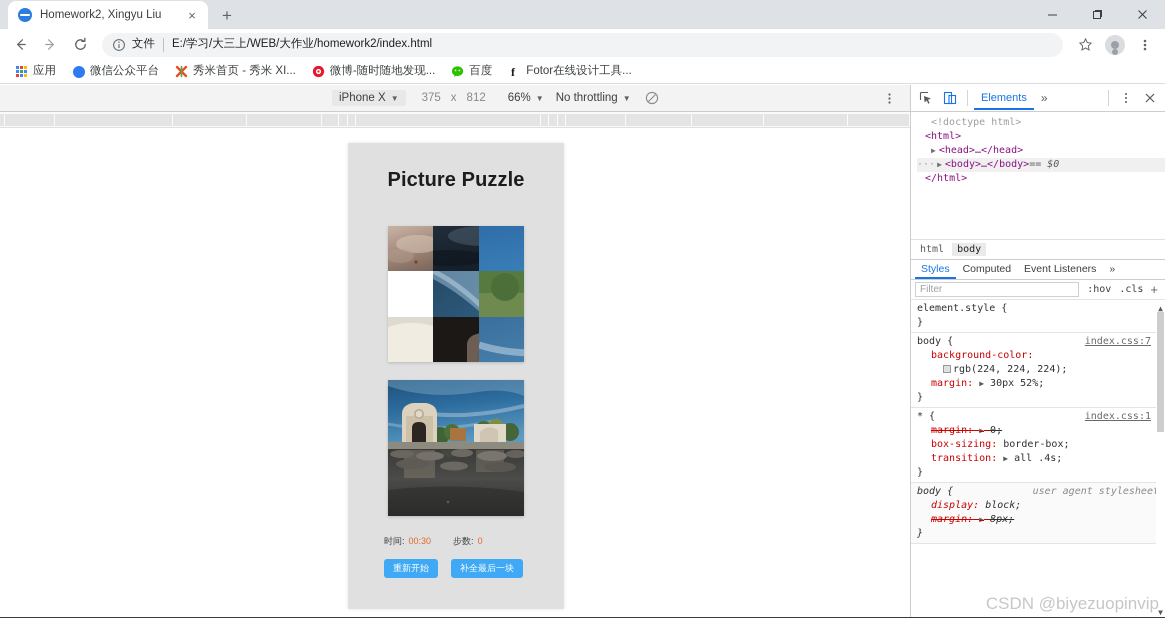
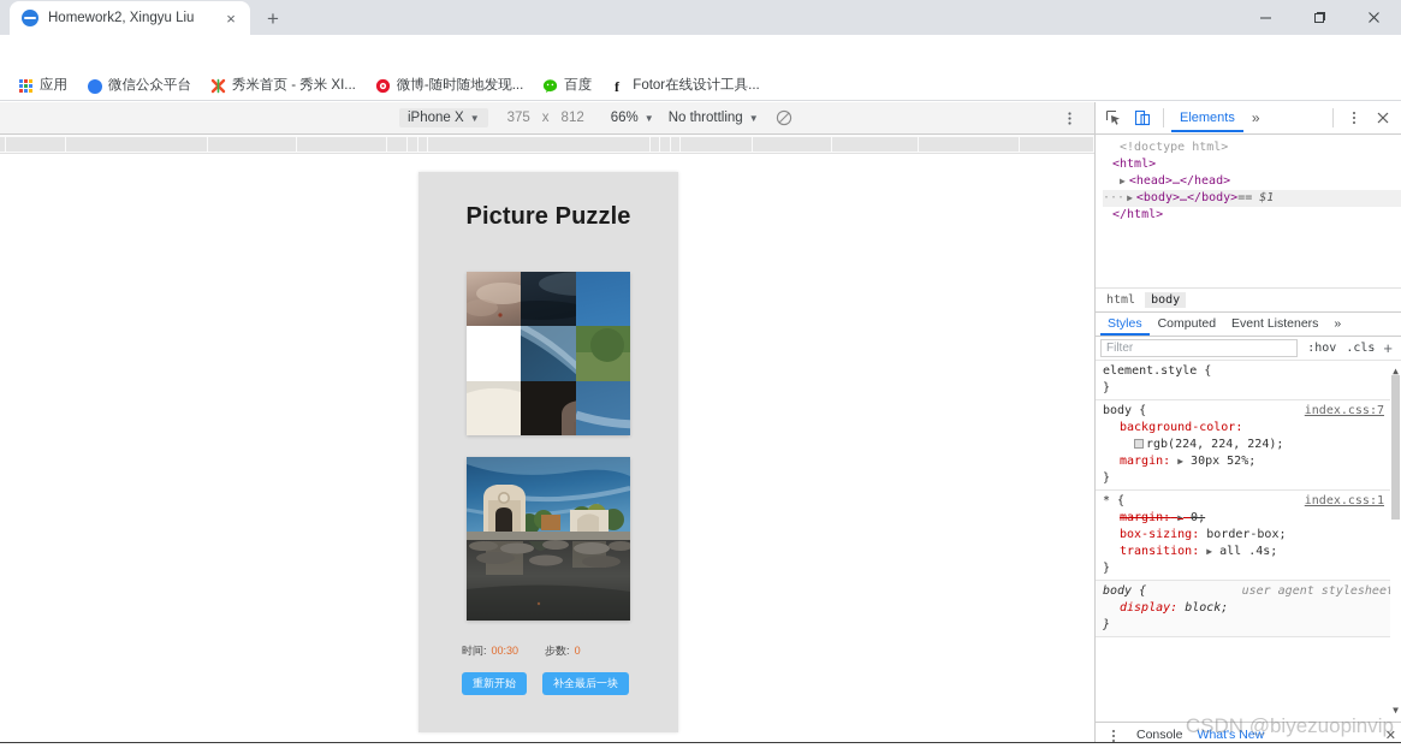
  Homework2, Xingyu Liu
  ×
  +
- 文件
- E:/学习/大三上/WEB/大作业/homework2/index.html
  应用
  微信公众平台
  秀米首页 - 秀米 XI...
  微博-随时随地发现...
  百度
  f
  Fotor在线设计工具...
  iPhone X
  ▼
  375
  x
  812
  66%
  ▼
  No throttling
  ▼
  Picture Puzzle
  时间: 00:30
  步数: 0
  重新开始
  补全最后一块
  Elements
  »
  <!doctype html>
  <html>
  ▶
  <head>…</head>
  ···
  ▶
  <body>…</body>
- == $0
+ == $1
  </html>
  html
  body
  Styles
  Computed
  Event Listeners
  »
  Filter
  :hov
  .cls
  +
  element.style {
  }
  index.css:7
  body {
  background-color:
  rgb(224, 224, 224);
  margin: ▶ 30px 52%;
  }
  index.css:1
  * {
  margin: ▶ 0;
  box-sizing: border-box;
  transition: ▶ all .4s;
  }
  user agent styleshee
  body {
  display: block;
- margin: ▶ 8px;
  }
  ▲
  ▼
+ Console
+ What's New
+ ✕
  CSDN @biyezuopinvip
